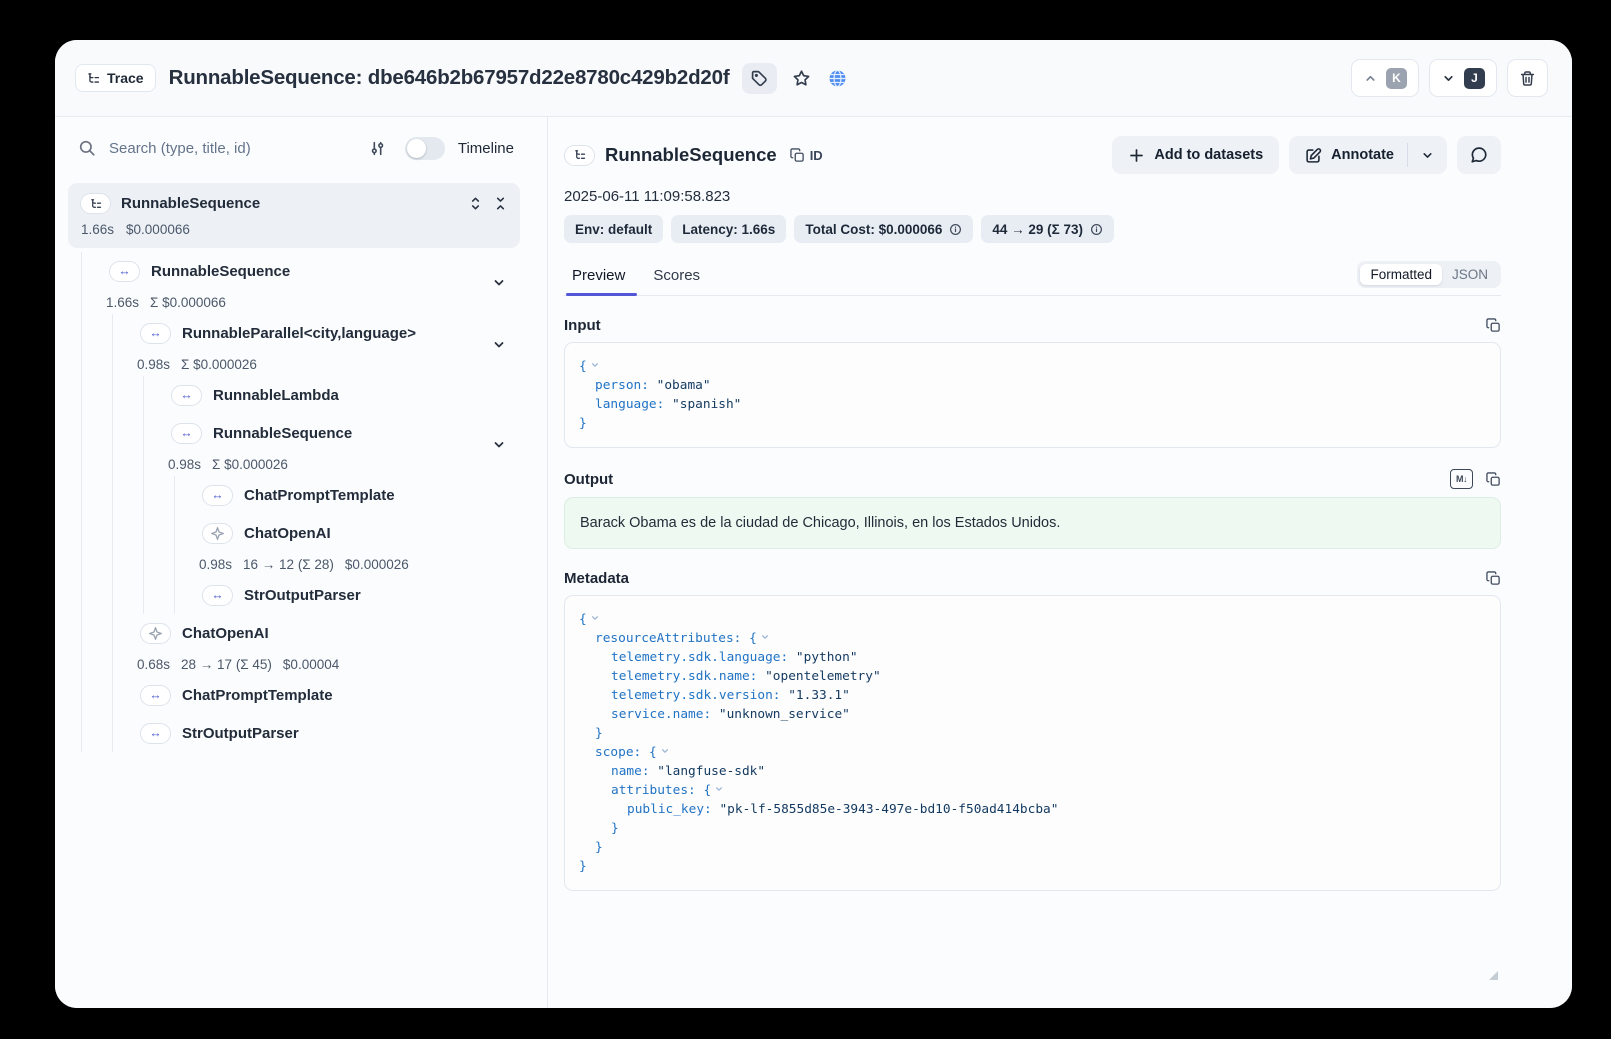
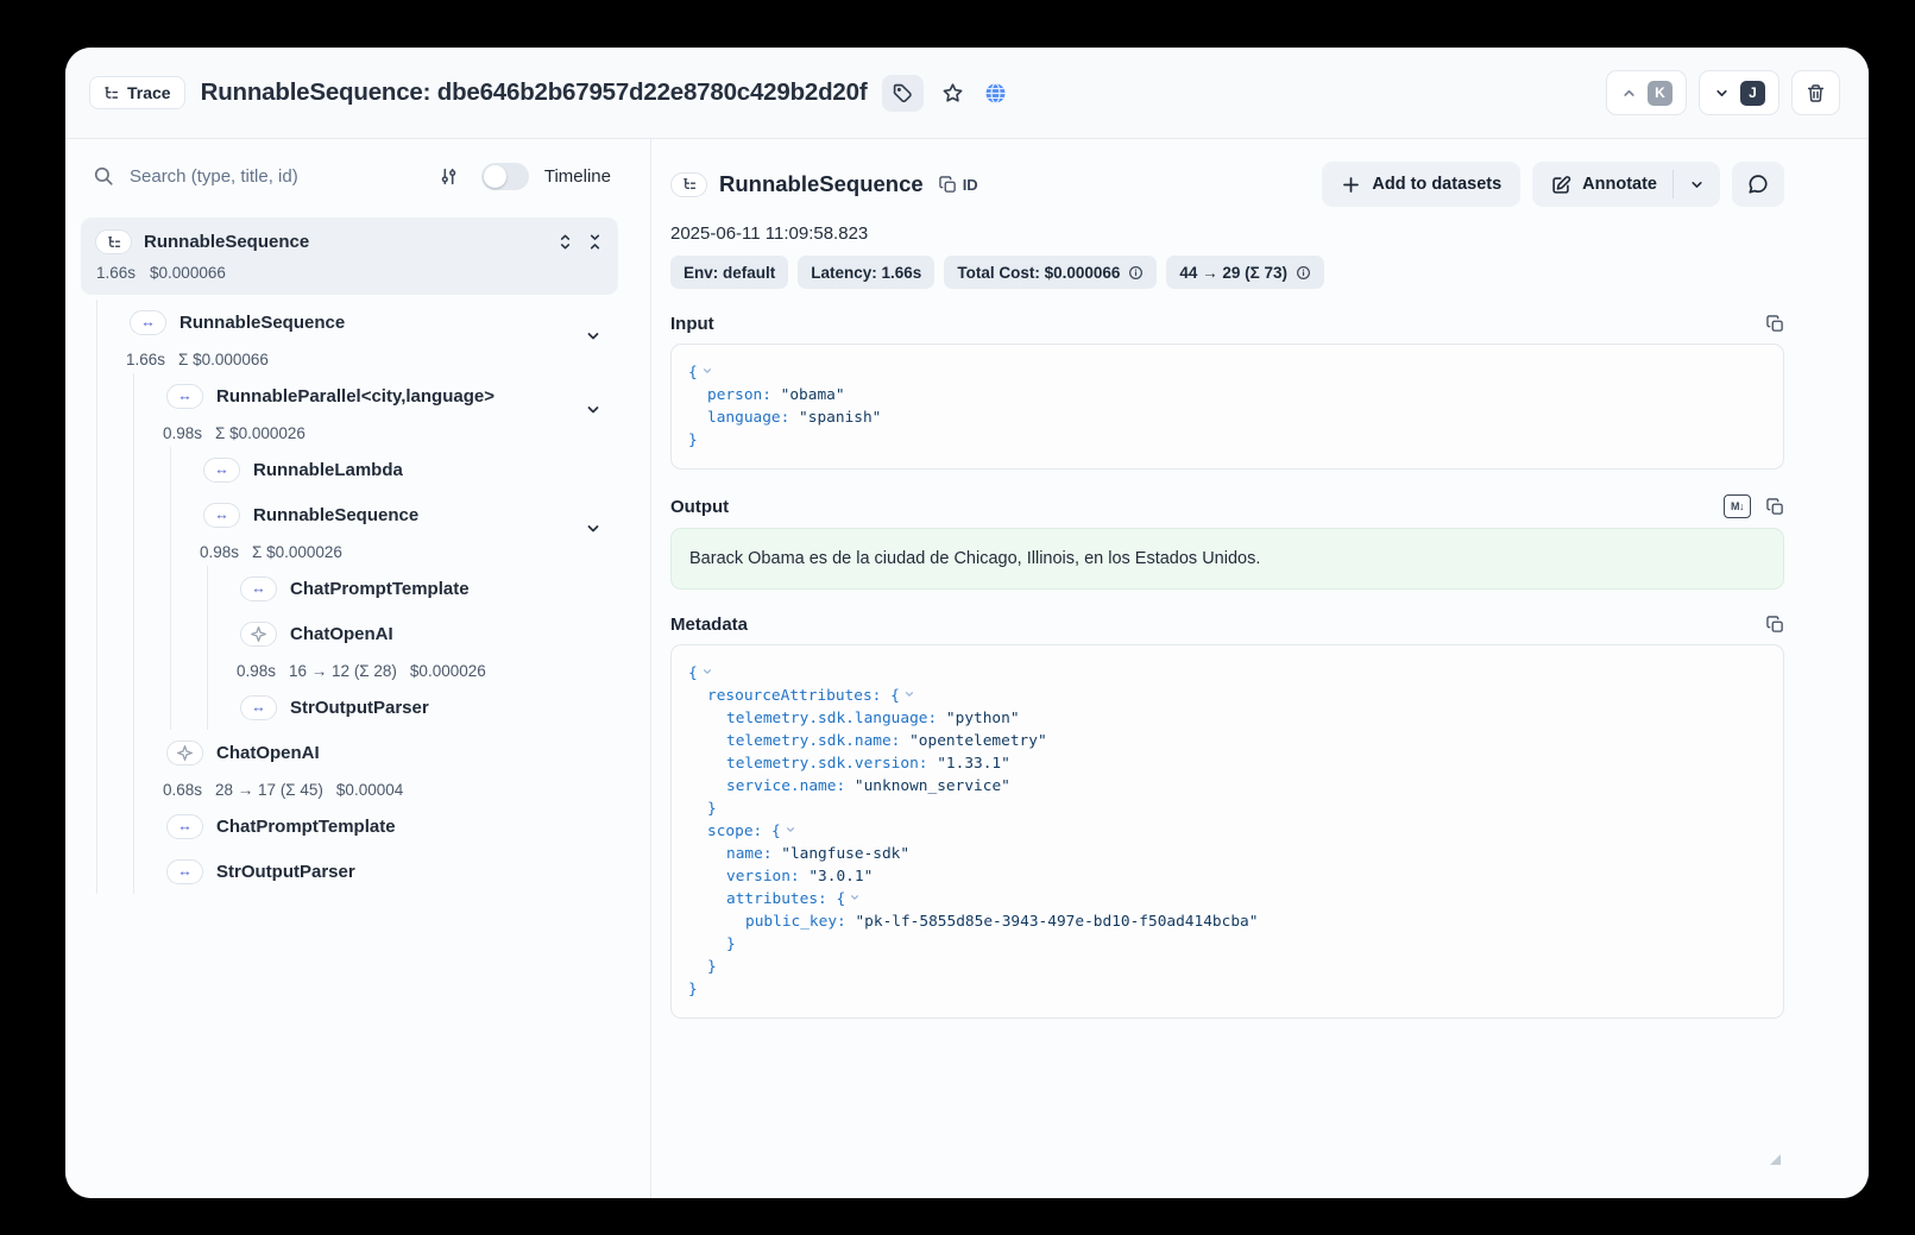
  Trace
  RunnableSequence: dbe646b2b67957d22e8780c429b2d20f
  K
  J
  Search (type, title, id)
  Timeline
  RunnableSequence
  1.66s
  $0.000066
  ↔
  RunnableSequence
  1.66s
  Σ $0.000066
  ↔
  RunnableParallel<city,language>
  0.98s
  Σ $0.000026
  ↔
  RunnableLambda
  ↔
  RunnableSequence
  0.98s
  Σ $0.000026
  ↔
  ChatPromptTemplate
  ChatOpenAI
  0.98s
  16 → 12 (Σ 28)
  $0.000026
  ↔
  StrOutputParser
  ChatOpenAI
  0.68s
  28 → 17 (Σ 45)
  $0.00004
  ↔
  ChatPromptTemplate
  ↔
  StrOutputParser
  RunnableSequence
  ID
  Add to datasets
  Annotate
  2025-06-11 11:09:58.823
  Env: default
  Latency: 1.66s
  Total Cost: $0.000066
  44 → 29 (Σ 73)
- Preview
- Scores
- Formatted
- JSON
  Input
  {
  person: "obama"
  language: "spanish"
  }
  Output
  M↓
  Barack Obama es de la ciudad de Chicago, Illinois, en los Estados Unidos.
  Metadata
  {
  resourceAttributes: {
  telemetry.sdk.language: "python"
  telemetry.sdk.name: "opentelemetry"
  telemetry.sdk.version: "1.33.1"
  service.name: "unknown_service"
  }
  scope: {
  name: "langfuse-sdk"
+ version: "3.0.1"
  attributes: {
  public_key: "pk-lf-5855d85e-3943-497e-bd10-f50ad414bcba"
  }
  }
  }
